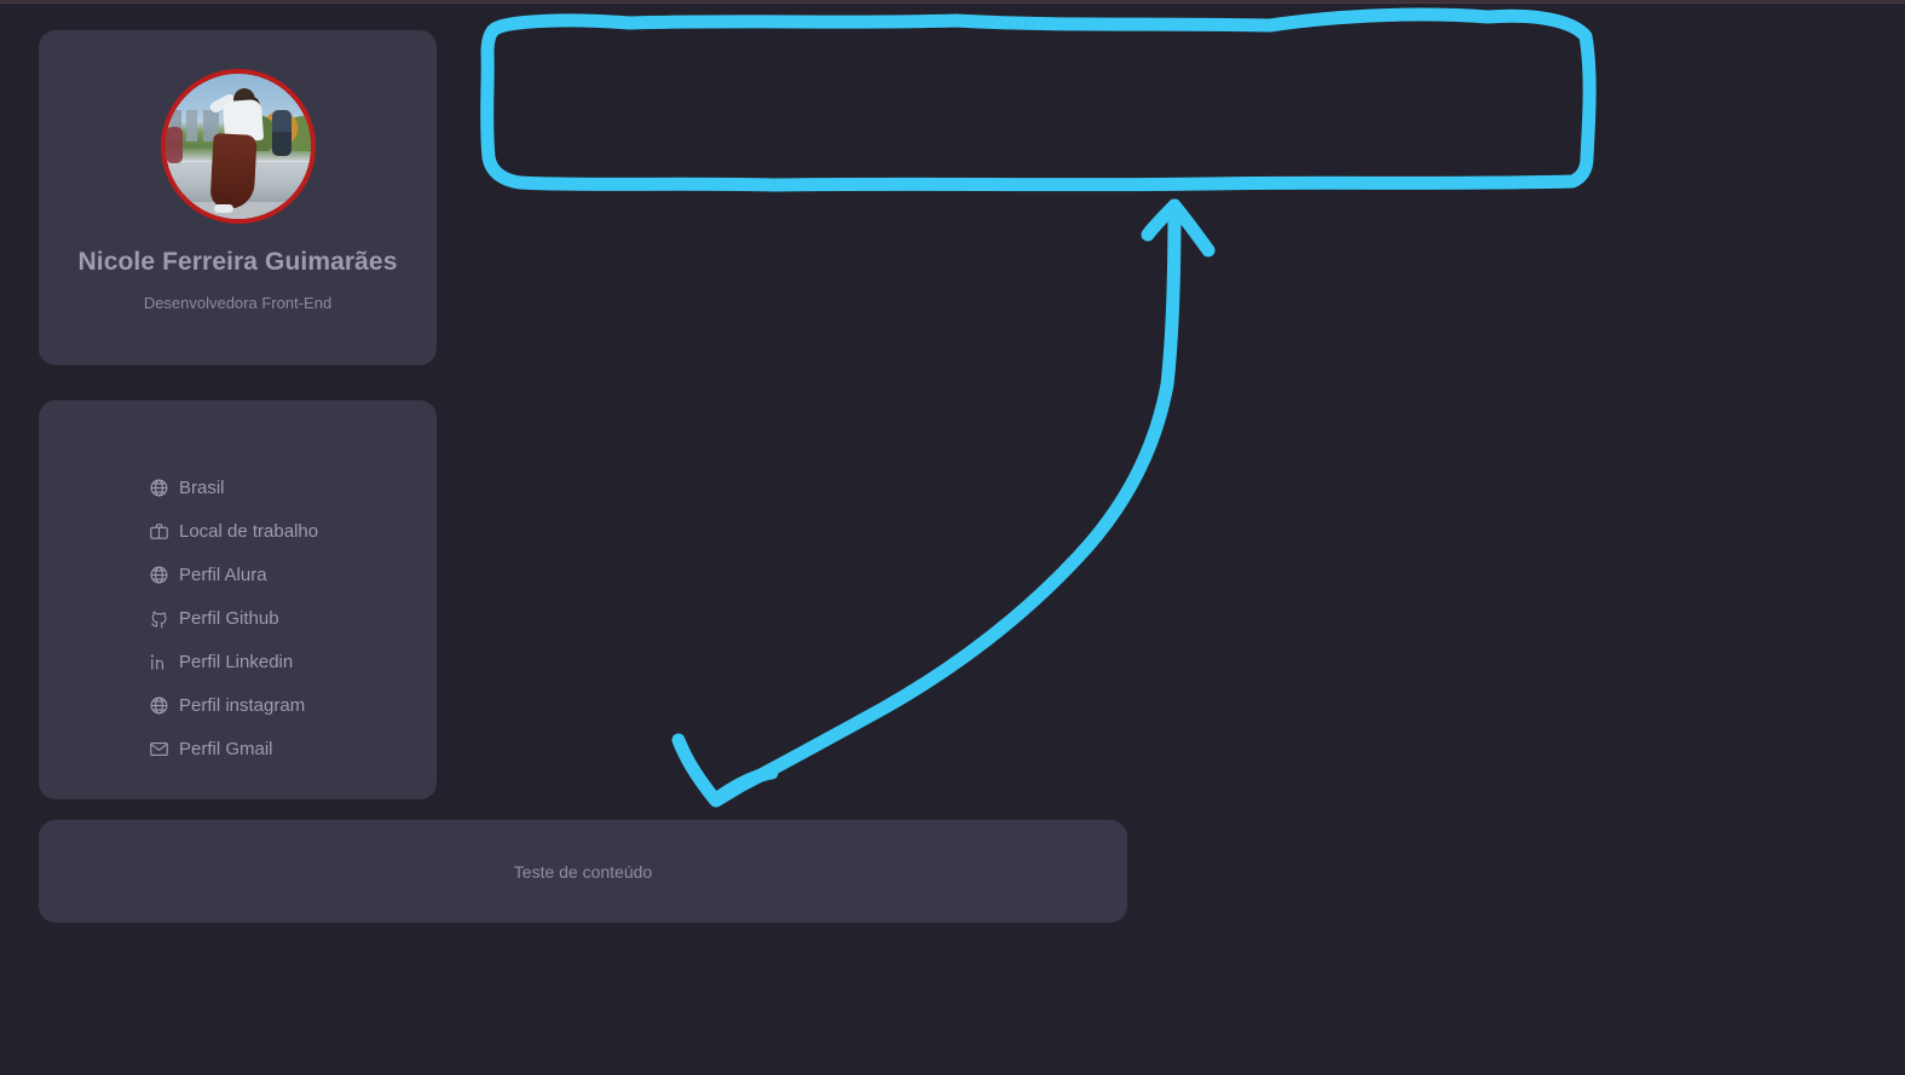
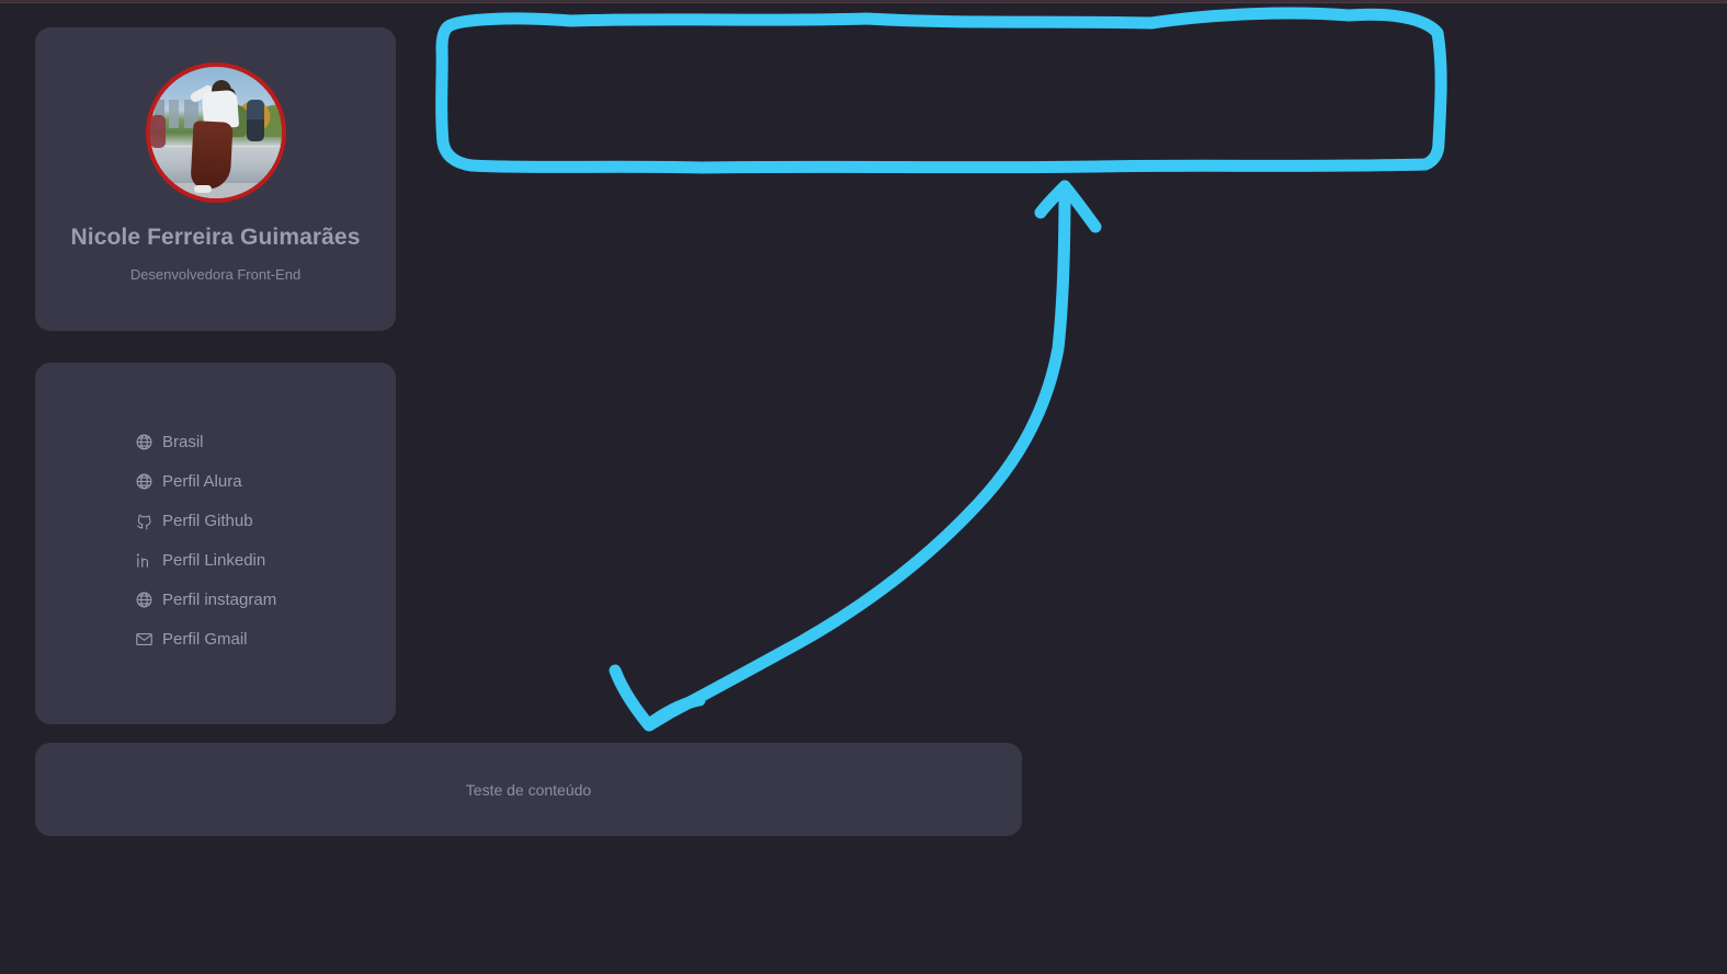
  Nicole Ferreira Guimarães
  Desenvolvedora Front-End
  Brasil
- Local de trabalho
  Perfil Alura
  Perfil Github
  Perfil Linkedin
  Perfil instagram
  Perfil Gmail
  Teste de conteúdo
